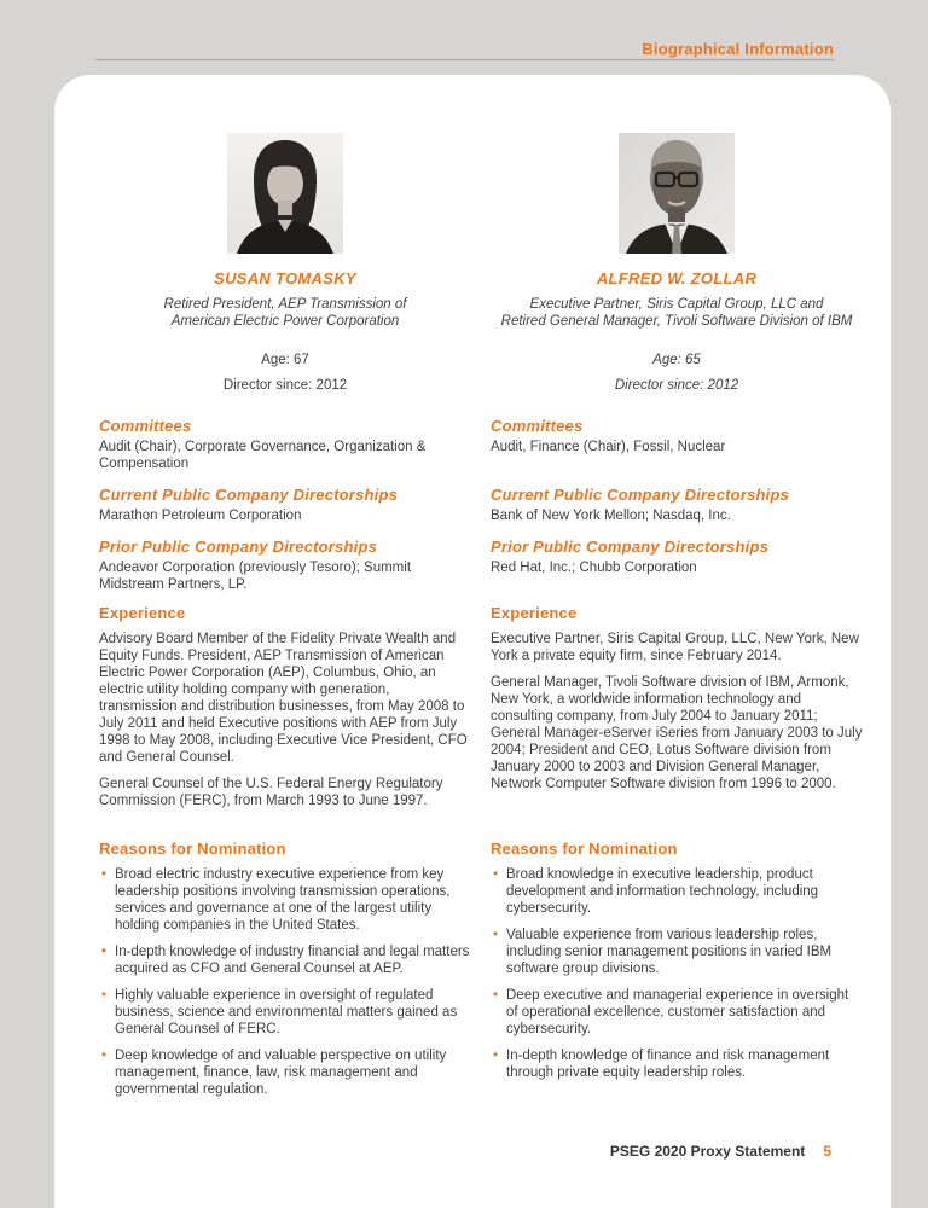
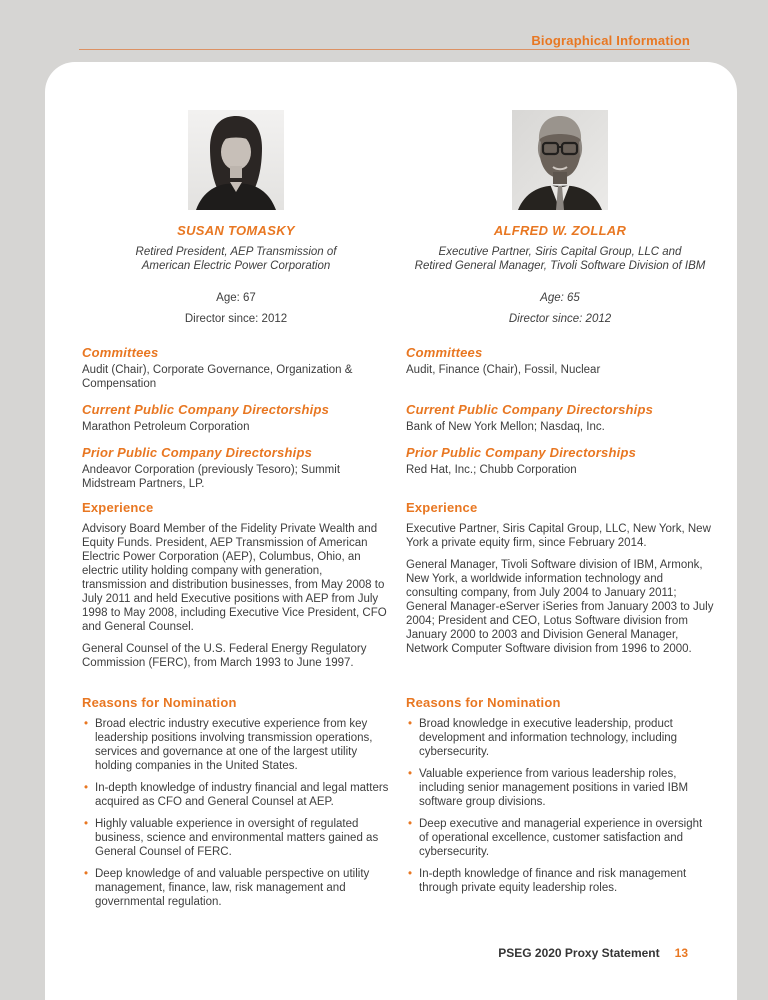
  Biographical Information
  SUSAN TOMASKY
  Retired President, AEP Transmission of
  American Electric Power Corporation
  Age: 67
  Director since: 2012
  ALFRED W. ZOLLAR
  Executive Partner, Siris Capital Group, LLC and
  Retired General Manager, Tivoli Software Division of IBM
  Age: 65
  Director since: 2012
  Committees
  Audit (Chair), Corporate Governance, Organization & Compensation
  Committees
  Audit, Finance (Chair), Fossil, Nuclear
  Current Public Company Directorships
  Marathon Petroleum Corporation
  Current Public Company Directorships
  Bank of New York Mellon; Nasdaq, Inc.
  Prior Public Company Directorships
  Andeavor Corporation (previously Tesoro); Summit Midstream Partners, LP.
  Prior Public Company Directorships
  Red Hat, Inc.; Chubb Corporation
  Experience
  Advisory Board Member of the Fidelity Private Wealth and Equity Funds. President, AEP Transmission of American Electric Power Corporation (AEP), Columbus, Ohio, an electric utility holding company with generation, transmission and distribution businesses, from May 2008 to July 2011 and held Executive positions with AEP from July 1998 to May 2008, including Executive Vice President, CFO and General Counsel.
  General Counsel of the U.S. Federal Energy Regulatory Commission (FERC), from March 1993 to June 1997.
  Experience
  Executive Partner, Siris Capital Group, LLC, New York, New York a private equity firm, since February 2014.
  General Manager, Tivoli Software division of IBM, Armonk, New York, a worldwide information technology and consulting company, from July 2004 to January 2011; General Manager-eServer iSeries from January 2003 to July 2004; President and CEO, Lotus Software division from January 2000 to 2003 and Division General Manager, Network Computer Software division from 1996 to 2000.
  Reasons for Nomination
  •
  Broad electric industry executive experience from key leadership positions involving transmission operations, services and governance at one of the largest utility holding companies in the United States.
  •
  In-depth knowledge of industry financial and legal matters acquired as CFO and General Counsel at AEP.
  •
  Highly valuable experience in oversight of regulated business, science and environmental matters gained as General Counsel of FERC.
  •
  Deep knowledge of and valuable perspective on utility management, finance, law, risk management and governmental regulation.
  Reasons for Nomination
  •
  Broad knowledge in executive leadership, product development and information technology, including cybersecurity.
  •
  Valuable experience from various leadership roles, including senior management positions in varied IBM software group divisions.
  •
  Deep executive and managerial experience in oversight of operational excellence, customer satisfaction and cybersecurity.
  •
  In-depth knowledge of finance and risk management through private equity leadership roles.
  PSEG 2020 Proxy Statement
- 5
+ 13
